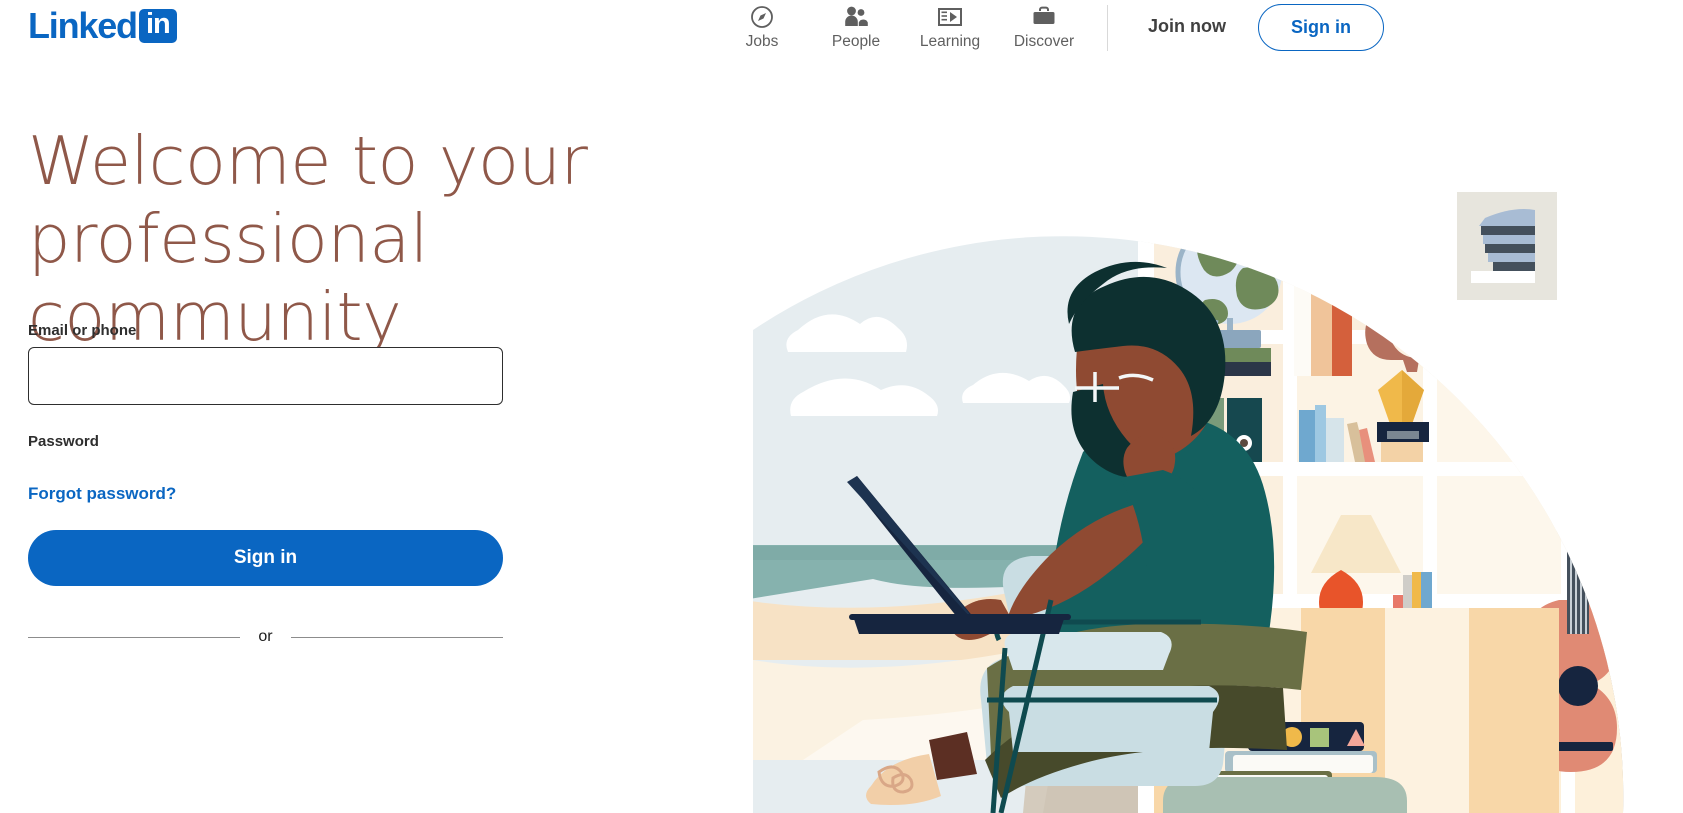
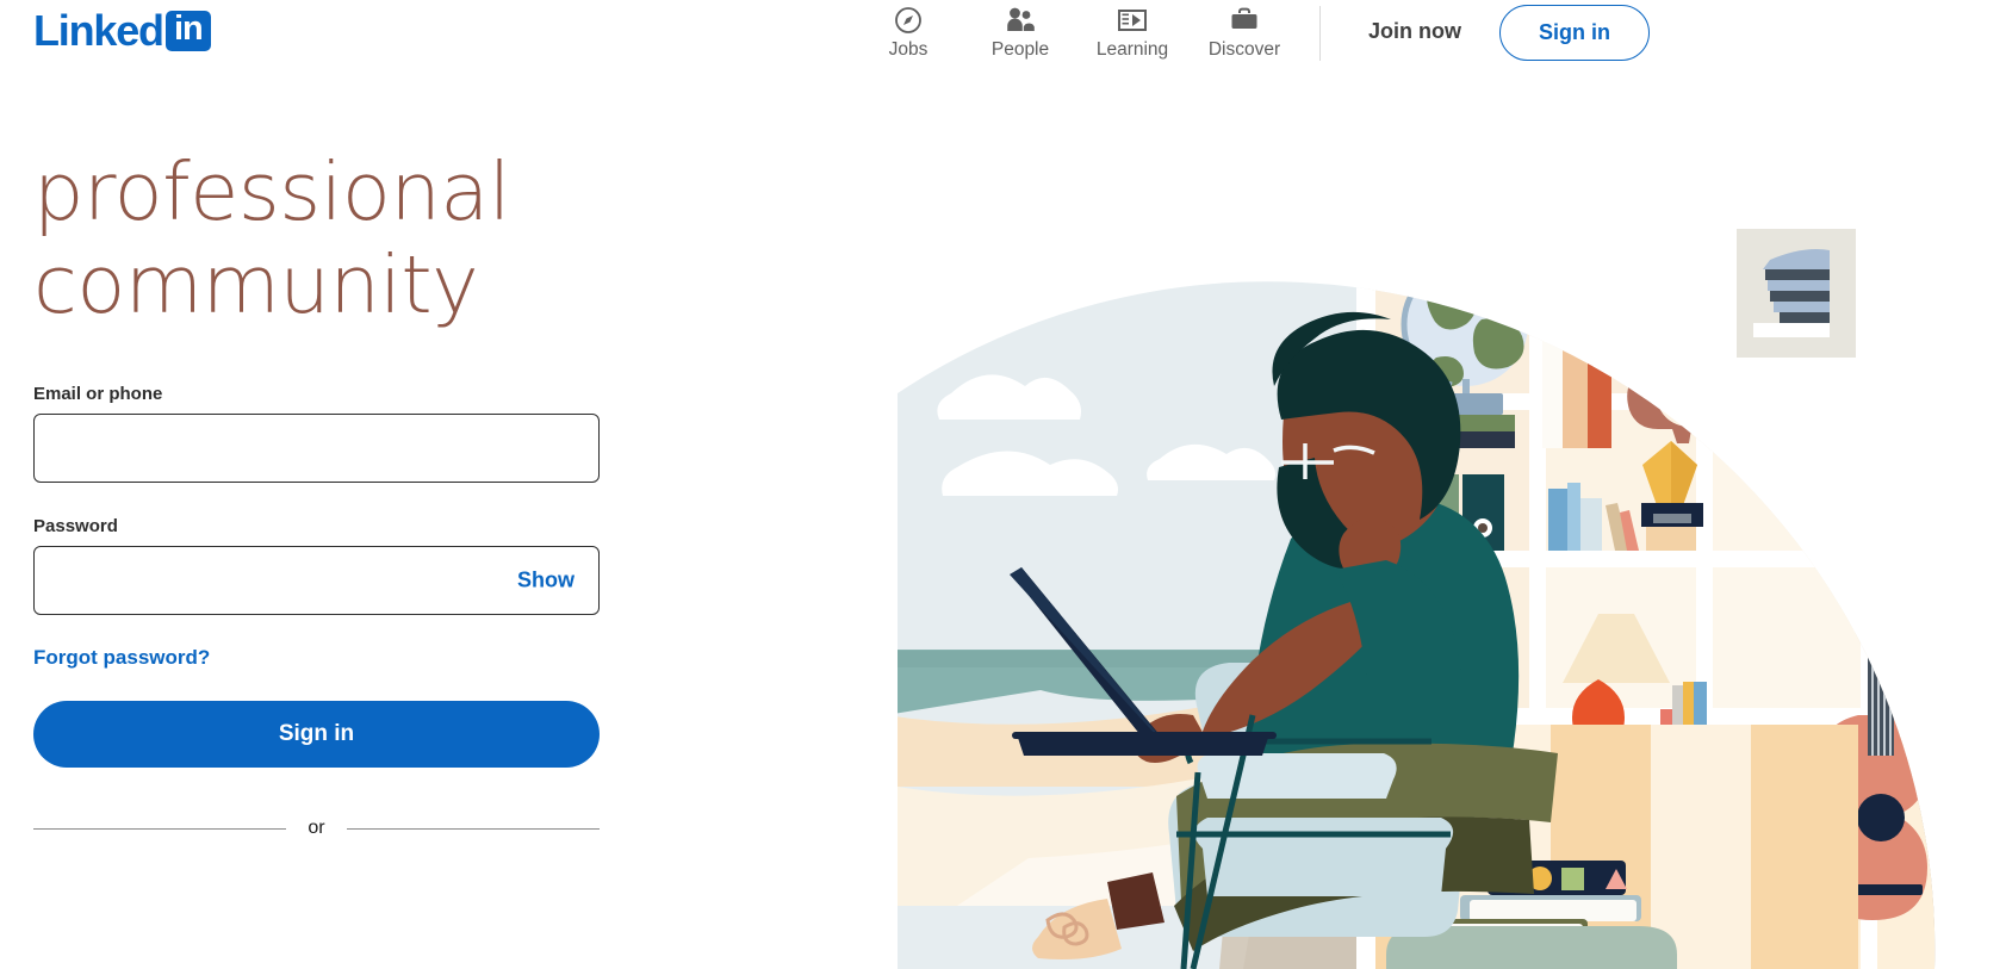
  Linked
  in
  Jobs
  People
  Learning
  Discover
  Join now
  Sign in
- Welcome to your
  professional community
  Email or phone
  Password
+ Show
  Forgot password?
  Sign in
  or
